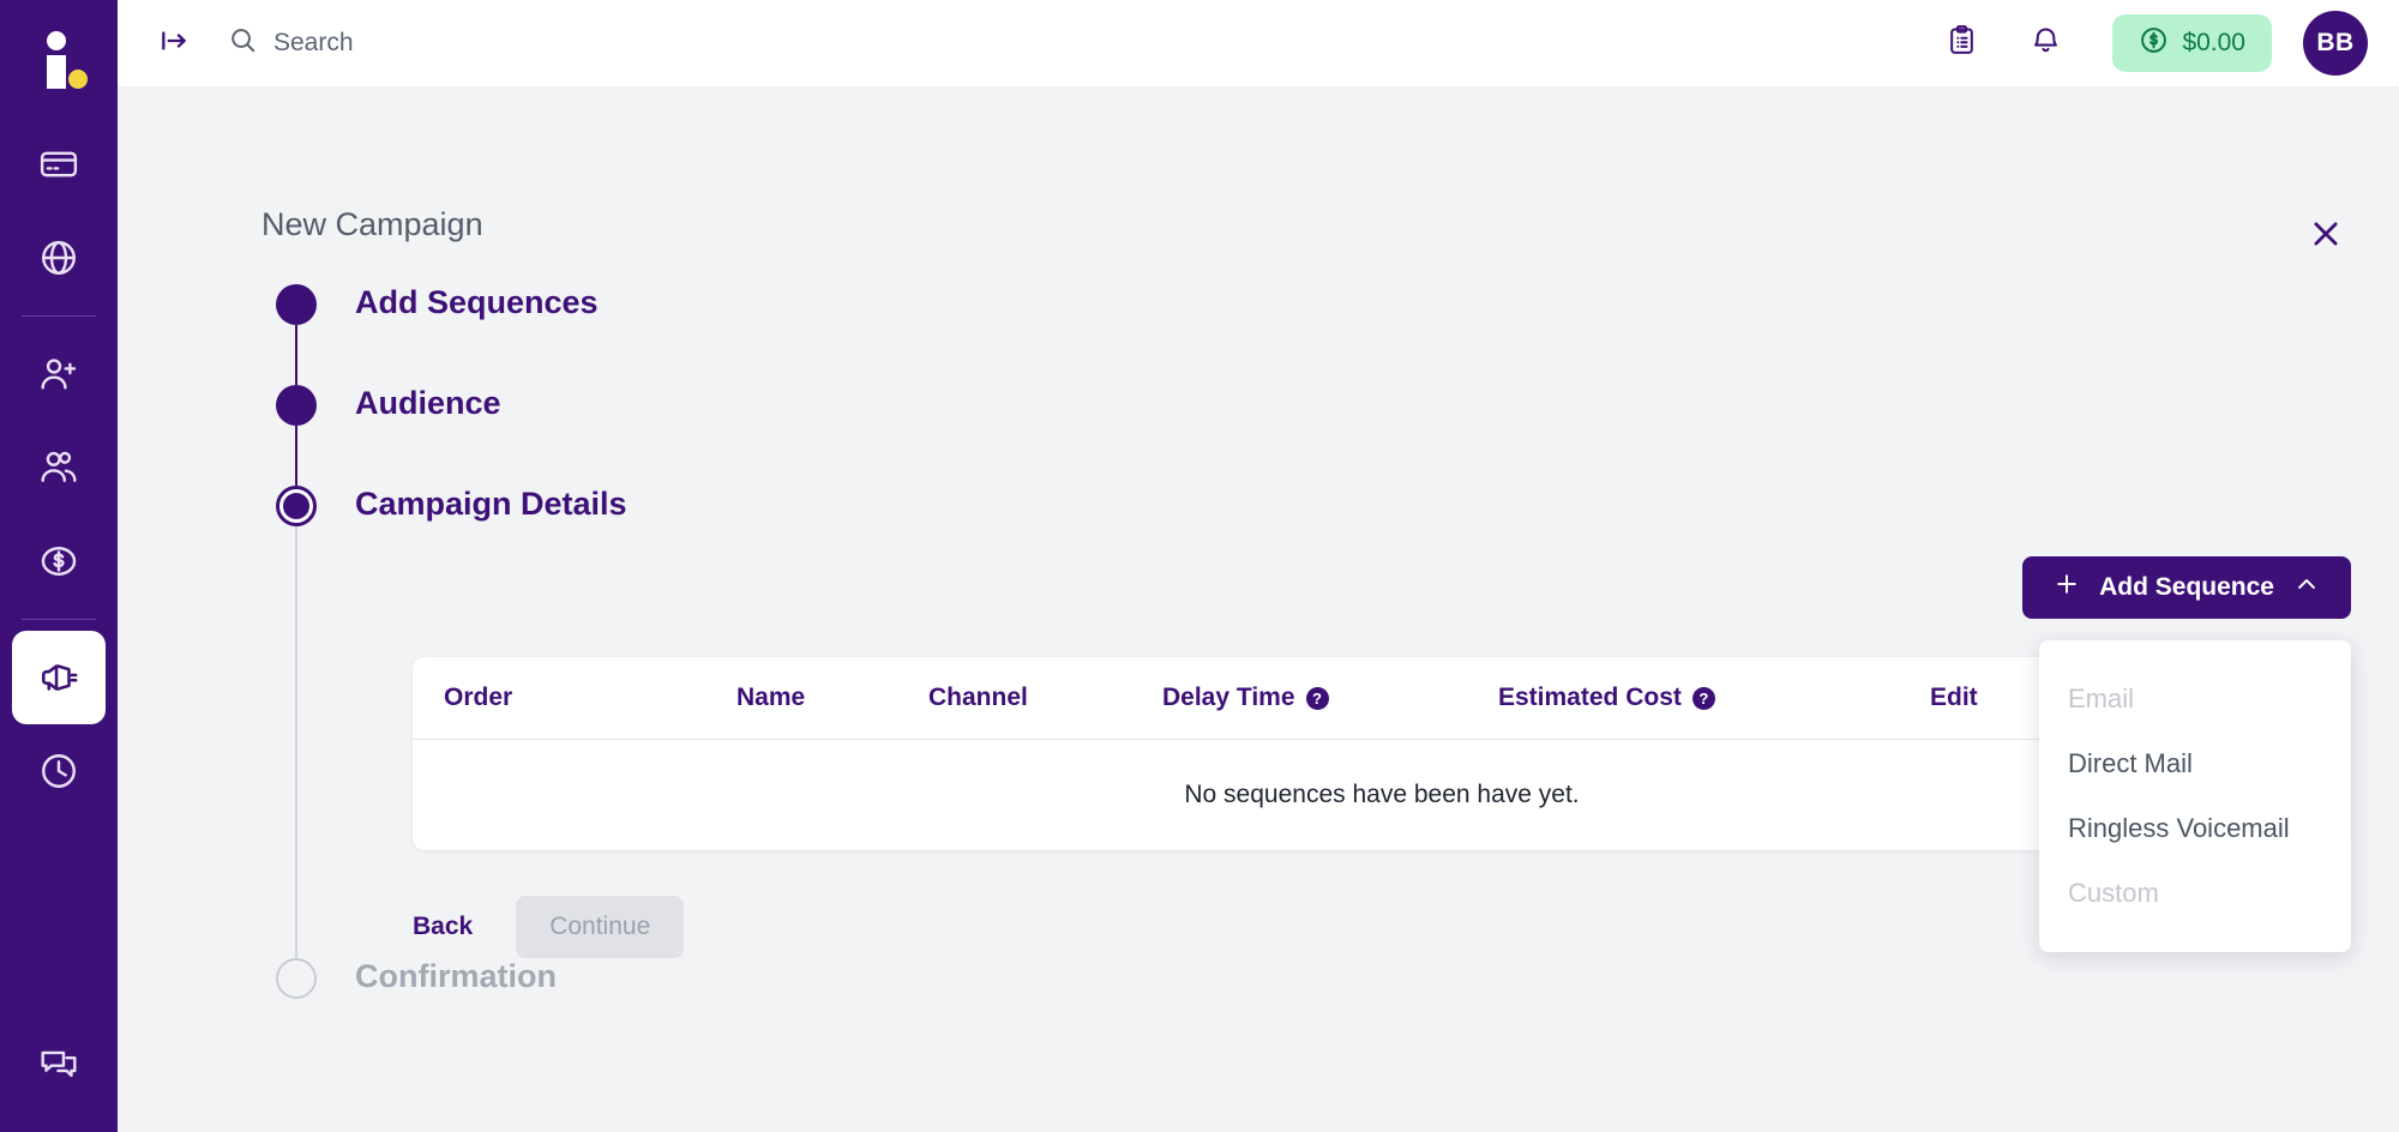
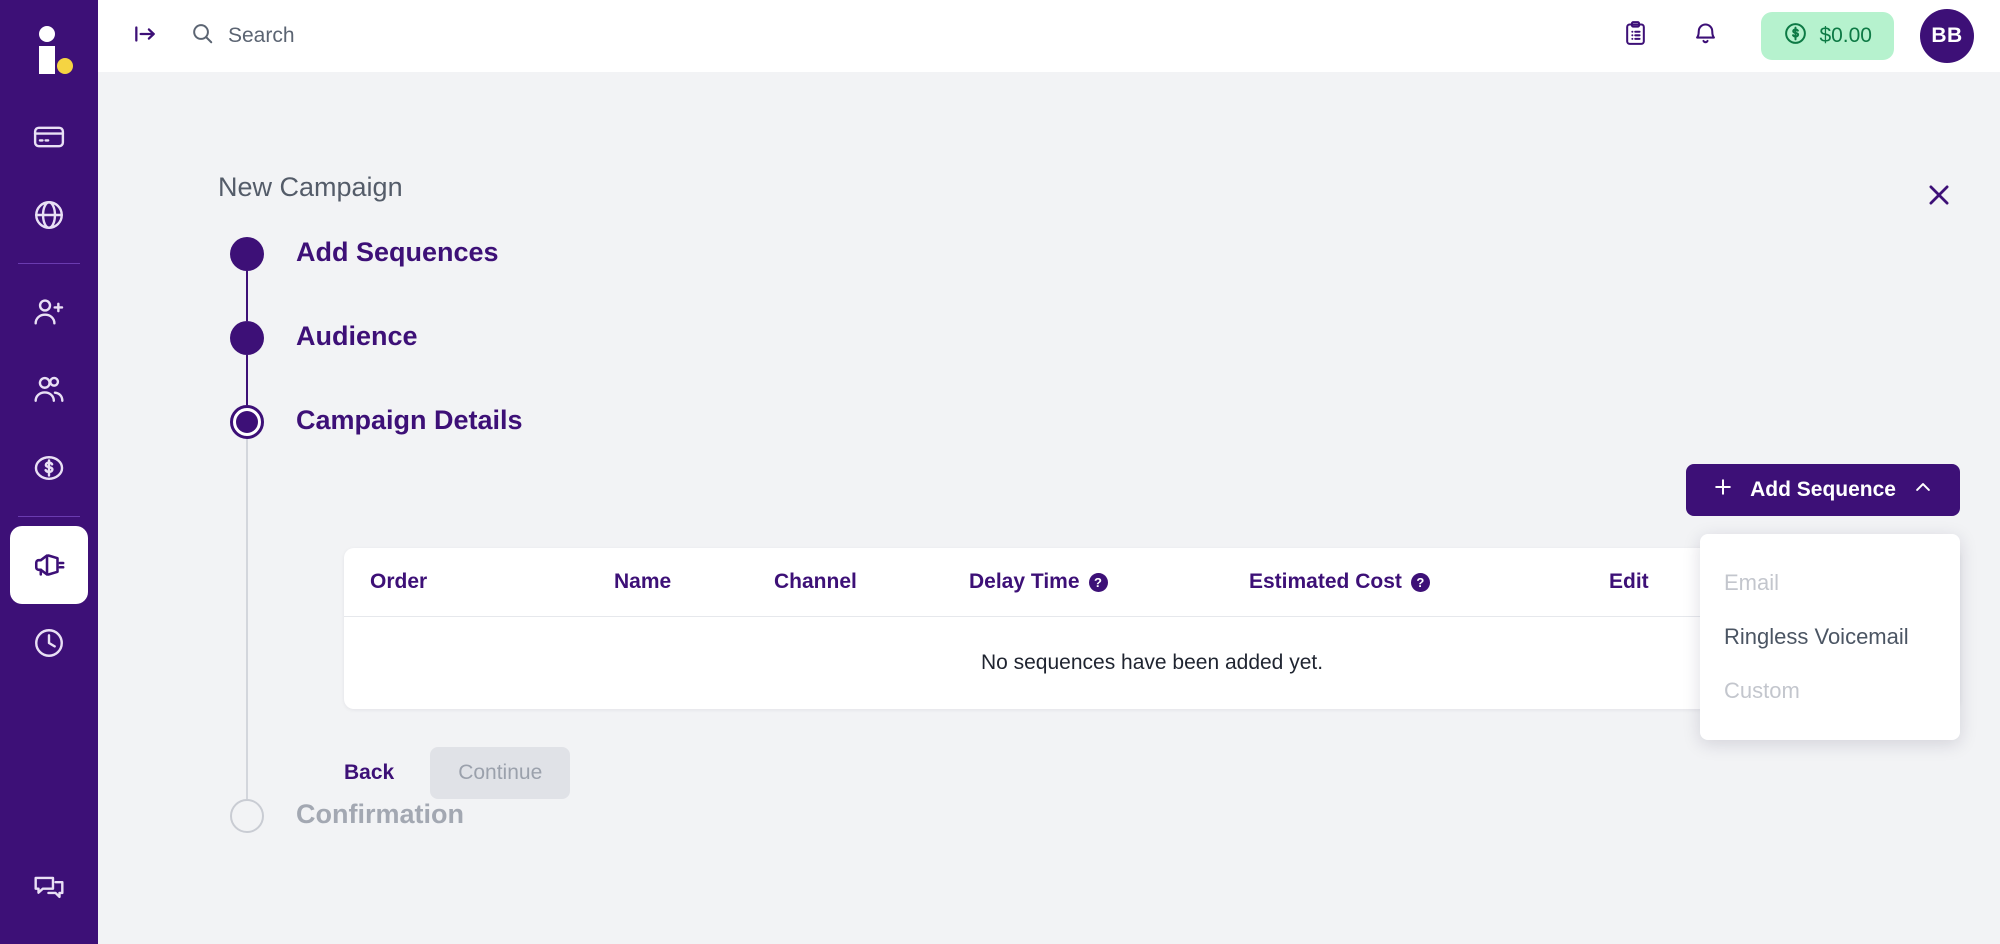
  Search
  $0.00
  BB
  New Campaign
  Add Sequences
  Audience
  Campaign Details
  Add Sequence
  Email
- Direct Mail
  Ringless Voicemail
  Custom
  Order	Name	Channel	Delay Time ?	Estimated Cost ?	Edit
- No sequences have been have yet.
+ No sequences have been added yet.
  Back
  Continue
  Confirmation
